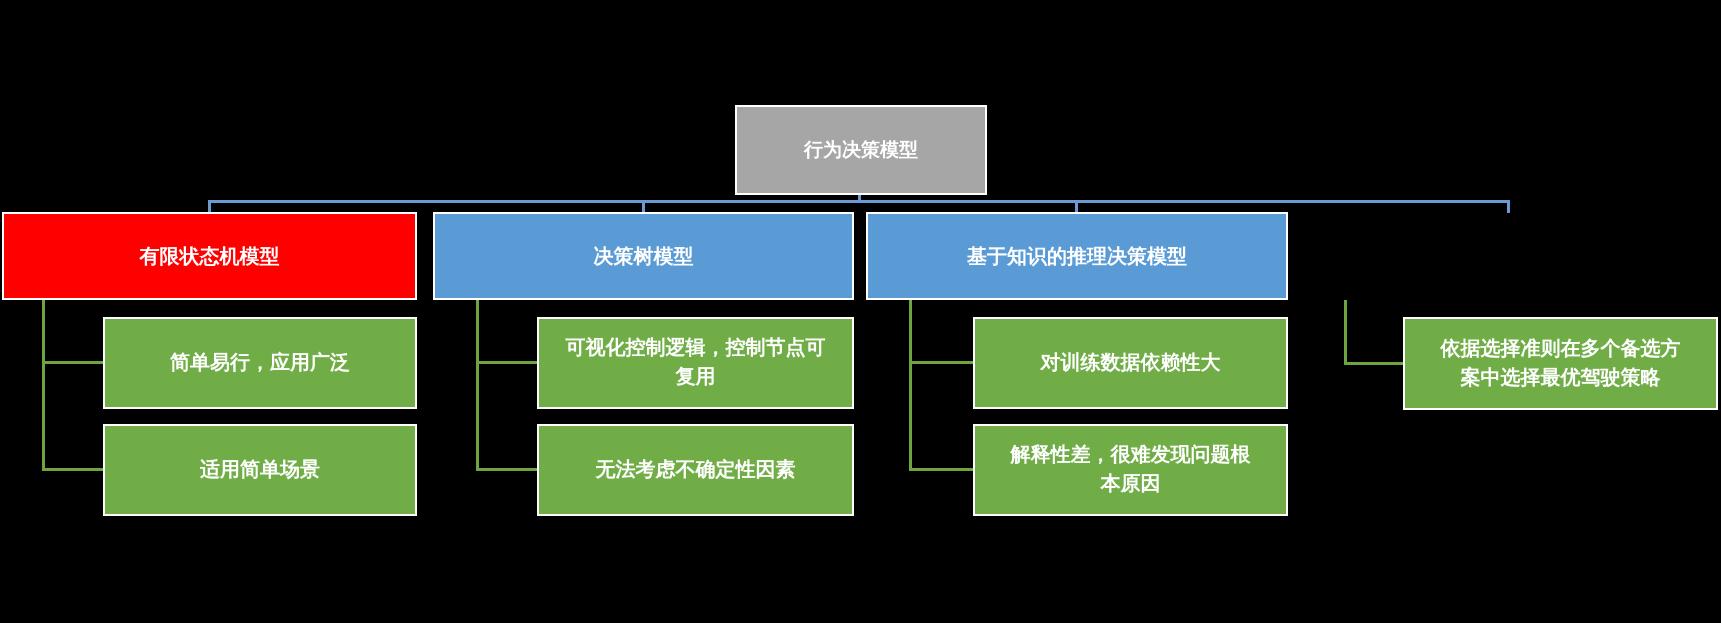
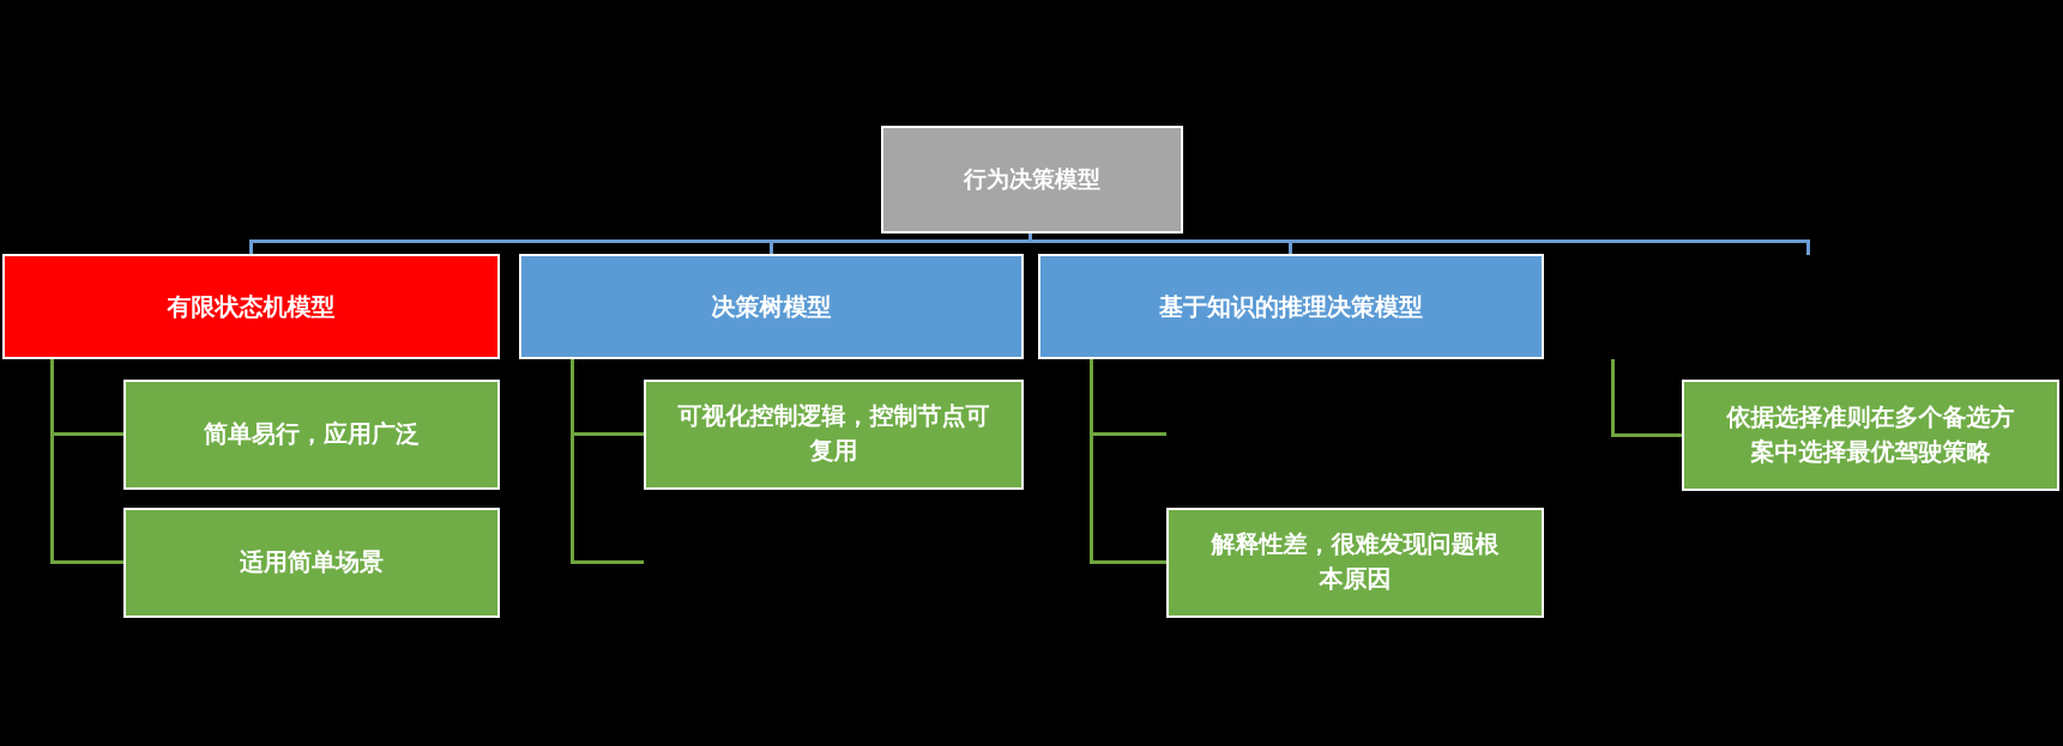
  行为决策模型
  有限状态机模型
  决策树模型
  基于知识的推理决策模型
  简单易行，应用广泛
  适用简单场景
  可视化控制逻辑，控制节点可复用
- 无法考虑不确定性因素
- 对训练数据依赖性大
  解释性差，很难发现问题根本原因
  依据选择准则在多个备选方案中选择最优驾驶策略
